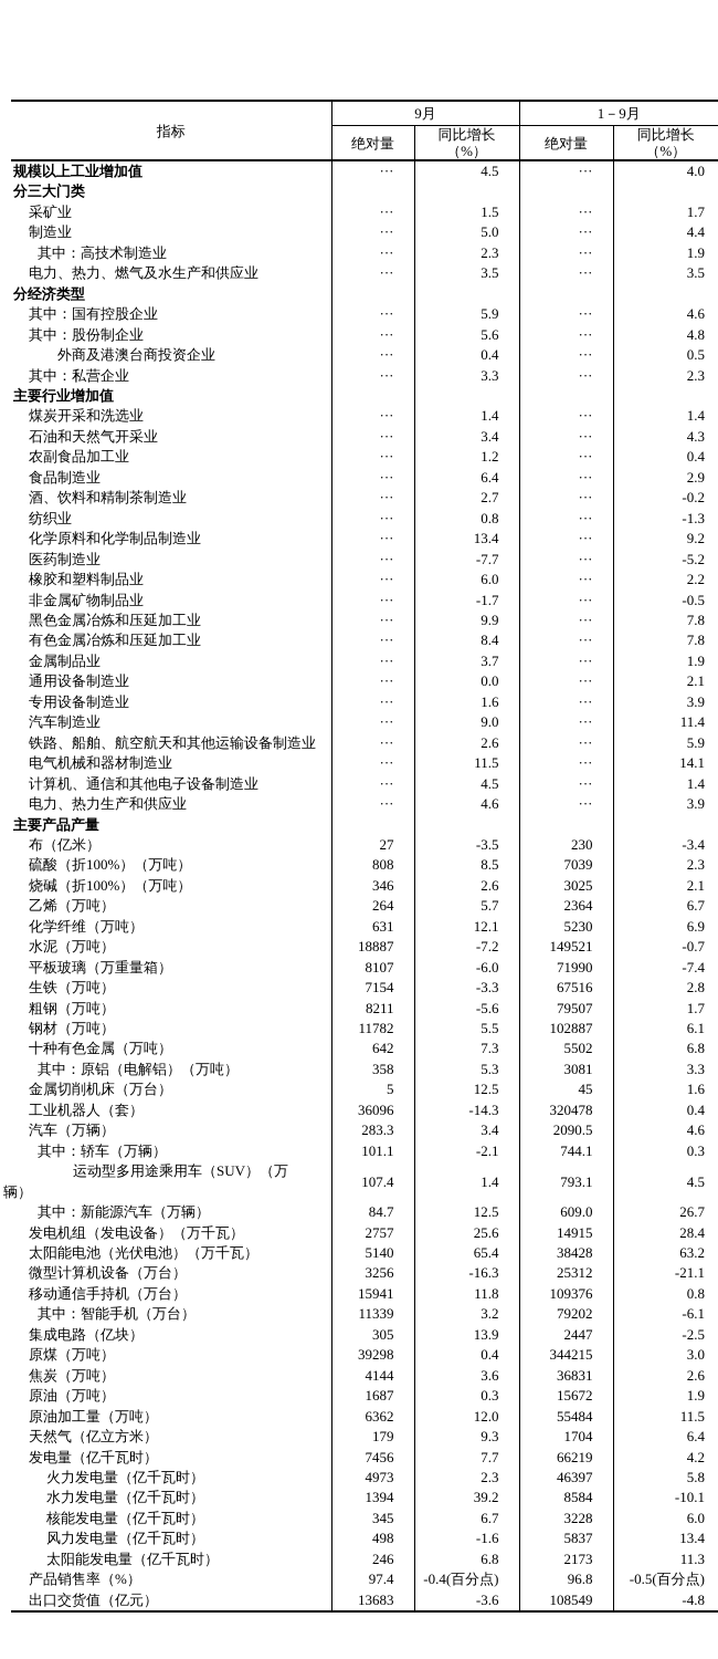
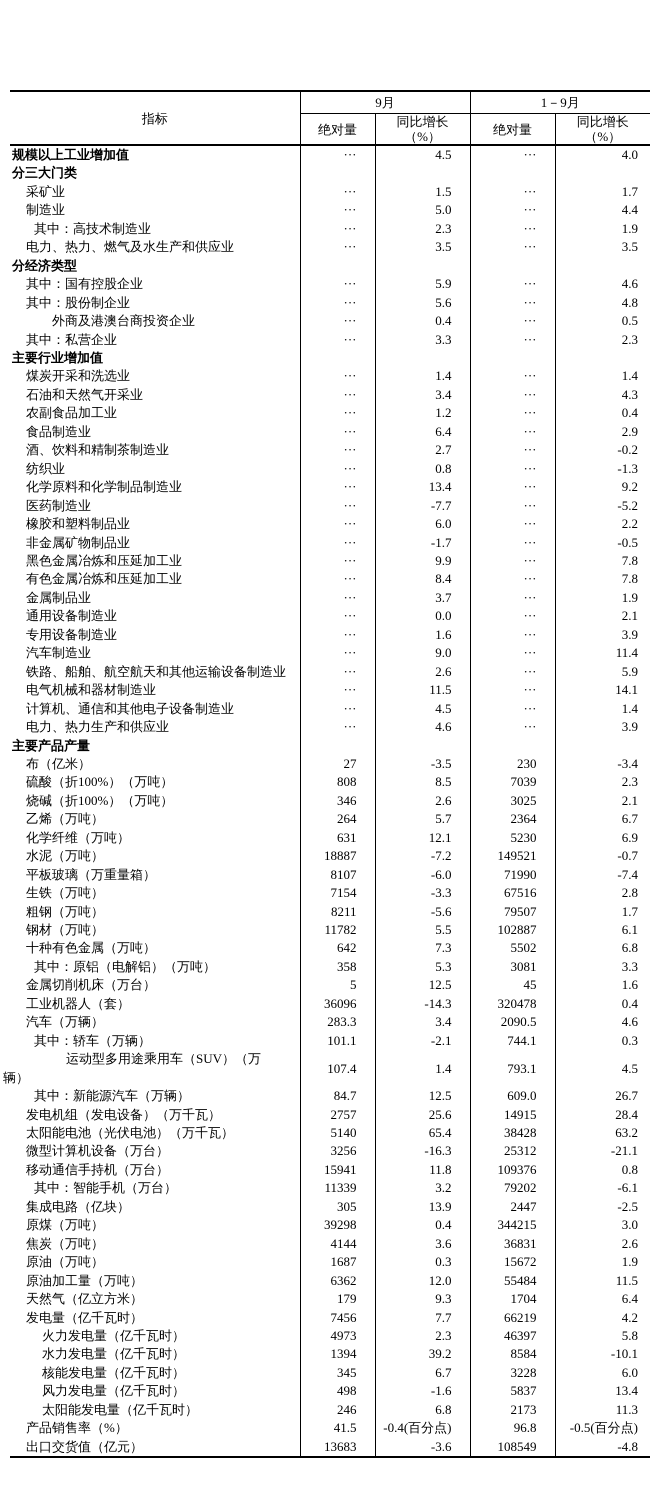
  指标	9月	1－9月
  绝对量	同比增长 （%）	绝对量	同比增长 （%）
  规模以上工业增加值	···	4.5	···	4.0
  分三大门类
  采矿业	···	1.5	···	1.7
  制造业	···	5.0	···	4.4
  其中：高技术制造业	···	2.3	···	1.9
  电力、热力、燃气及水生产和供应业	···	3.5	···	3.5
  分经济类型
  其中：国有控股企业	···	5.9	···	4.6
  其中：股份制企业	···	5.6	···	4.8
  外商及港澳台商投资企业	···	0.4	···	0.5
  其中：私营企业	···	3.3	···	2.3
  主要行业增加值
  煤炭开采和洗选业	···	1.4	···	1.4
  石油和天然气开采业	···	3.4	···	4.3
  农副食品加工业	···	1.2	···	0.4
  食品制造业	···	6.4	···	2.9
  酒、饮料和精制茶制造业	···	2.7	···	-0.2
  纺织业	···	0.8	···	-1.3
  化学原料和化学制品制造业	···	13.4	···	9.2
  医药制造业	···	-7.7	···	-5.2
  橡胶和塑料制品业	···	6.0	···	2.2
  非金属矿物制品业	···	-1.7	···	-0.5
  黑色金属冶炼和压延加工业	···	9.9	···	7.8
  有色金属冶炼和压延加工业	···	8.4	···	7.8
  金属制品业	···	3.7	···	1.9
  通用设备制造业	···	0.0	···	2.1
  专用设备制造业	···	1.6	···	3.9
  汽车制造业	···	9.0	···	11.4
  铁路、船舶、航空航天和其他运输设备制造业	···	2.6	···	5.9
  电气机械和器材制造业	···	11.5	···	14.1
  计算机、通信和其他电子设备制造业	···	4.5	···	1.4
  电力、热力生产和供应业	···	4.6	···	3.9
  主要产品产量
  布（亿米）	27	-3.5	230	-3.4
  硫酸（折100%）（万吨）	808	8.5	7039	2.3
  烧碱（折100%）（万吨）	346	2.6	3025	2.1
  乙烯（万吨）	264	5.7	2364	6.7
  化学纤维（万吨）	631	12.1	5230	6.9
  水泥（万吨）	18887	-7.2	149521	-0.7
  平板玻璃（万重量箱）	8107	-6.0	71990	-7.4
  生铁（万吨）	7154	-3.3	67516	2.8
  粗钢（万吨）	8211	-5.6	79507	1.7
  钢材（万吨）	11782	5.5	102887	6.1
  十种有色金属（万吨）	642	7.3	5502	6.8
  其中：原铝（电解铝）（万吨）	358	5.3	3081	3.3
  金属切削机床（万台）	5	12.5	45	1.6
  工业机器人（套）	36096	-14.3	320478	0.4
  汽车（万辆）	283.3	3.4	2090.5	4.6
  其中：轿车（万辆）	101.1	-2.1	744.1	0.3
  运动型多用途乘用车（SUV）（万辆）	107.4	1.4	793.1	4.5
  其中：新能源汽车（万辆）	84.7	12.5	609.0	26.7
  发电机组（发电设备）（万千瓦）	2757	25.6	14915	28.4
  太阳能电池（光伏电池）（万千瓦）	5140	65.4	38428	63.2
  微型计算机设备（万台）	3256	-16.3	25312	-21.1
  移动通信手持机（万台）	15941	11.8	109376	0.8
  其中：智能手机（万台）	11339	3.2	79202	-6.1
  集成电路（亿块）	305	13.9	2447	-2.5
  原煤（万吨）	39298	0.4	344215	3.0
  焦炭（万吨）	4144	3.6	36831	2.6
  原油（万吨）	1687	0.3	15672	1.9
  原油加工量（万吨）	6362	12.0	55484	11.5
  天然气（亿立方米）	179	9.3	1704	6.4
  发电量（亿千瓦时）	7456	7.7	66219	4.2
  火力发电量（亿千瓦时）	4973	2.3	46397	5.8
  水力发电量（亿千瓦时）	1394	39.2	8584	-10.1
  核能发电量（亿千瓦时）	345	6.7	3228	6.0
  风力发电量（亿千瓦时）	498	-1.6	5837	13.4
  太阳能发电量（亿千瓦时）	246	6.8	2173	11.3
- 产品销售率（%）	97.4	-0.4(百分点)	96.8	-0.5(百分点)
+ 产品销售率（%）	41.5	-0.4(百分点)	96.8	-0.5(百分点)
  出口交货值（亿元）	13683	-3.6	108549	-4.8
